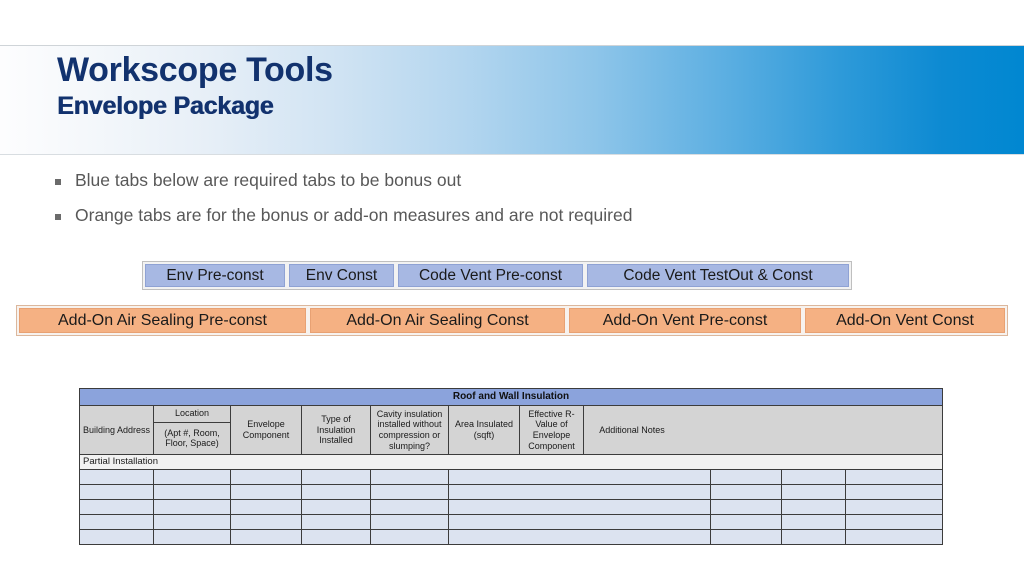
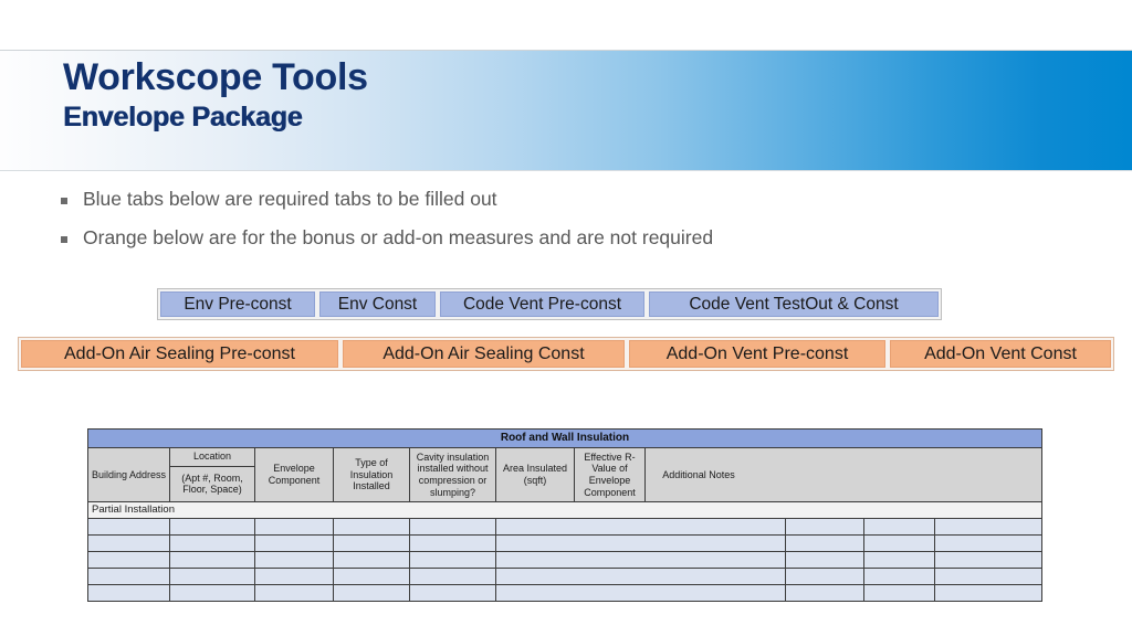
  Workscope Tools
  Envelope Package
- Blue tabs below are required tabs to be bonus out
+ Blue tabs below are required tabs to be filled out
- Orange tabs are for the bonus or add-on measures and are not required
+ Orange below are for the bonus or add-on measures and are not required
  Env Pre-const
  Env Const
  Code Vent Pre-const
  Code Vent TestOut & Const
  Add-On Air Sealing Pre-const
  Add-On Air Sealing Const
  Add-On Vent Pre-const
  Add-On Vent Const
  Roof and Wall Insulation
  Building Address
  Location
  (Apt #, Room, Floor, Space)
  Envelope Component
  Type of Insulation Installed
  Cavity insulation installed without compression or slumping?
  Area Insulated (sqft)
  Effective R-Value of Envelope Component
  Additional Notes
  Partial Installation
